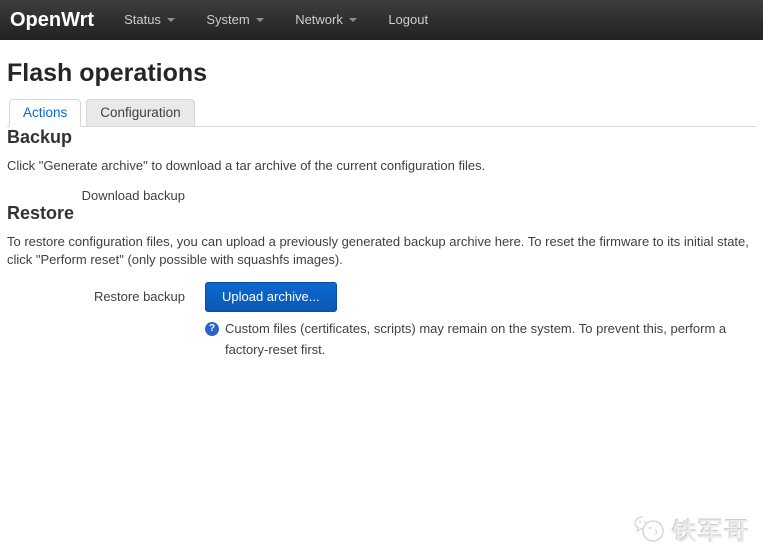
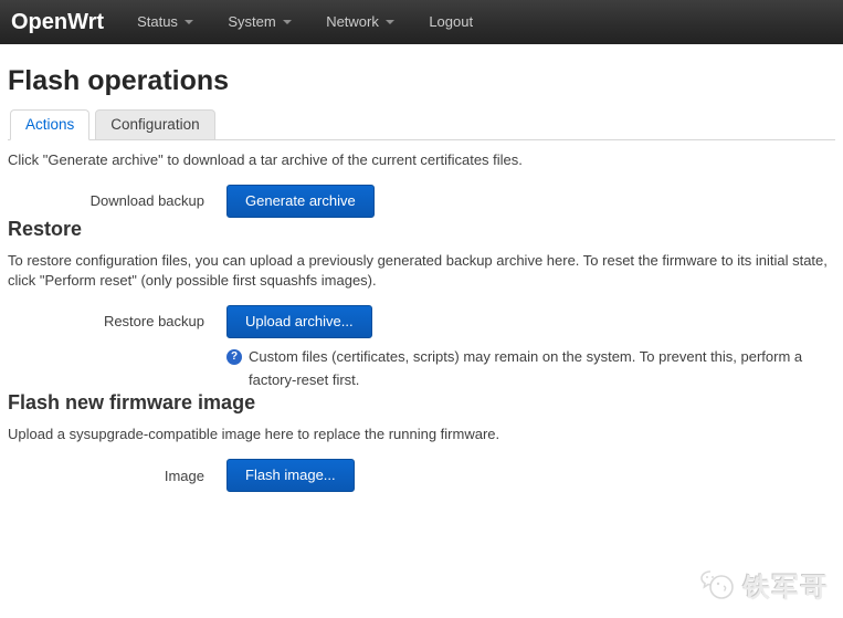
  OpenWrt
  Status
  System
  Network
  Logout
  Flash operations
  Actions
  Configuration
- Backup
- Click "Generate archive" to download a tar archive of the current configuration files.
+ Click "Generate archive" to download a tar archive of the current certificates files.
  Download backup
+ Generate archive
  Restore
- To restore configuration files, you can upload a previously generated backup archive here. To reset the firmware to its initial state, click "Perform reset" (only possible with squashfs images).
+ To restore configuration files, you can upload a previously generated backup archive here. To reset the firmware to its initial state, click "Perform reset" (only possible first squashfs images).
  Restore backup
  Upload archive...
  ?
  Custom files (certificates, scripts) may remain on the system. To prevent this, perform a factory-reset first.
+ Flash new firmware image
+ Upload a sysupgrade-compatible image here to replace the running firmware.
+ Image
+ Flash image...
  铁军哥
